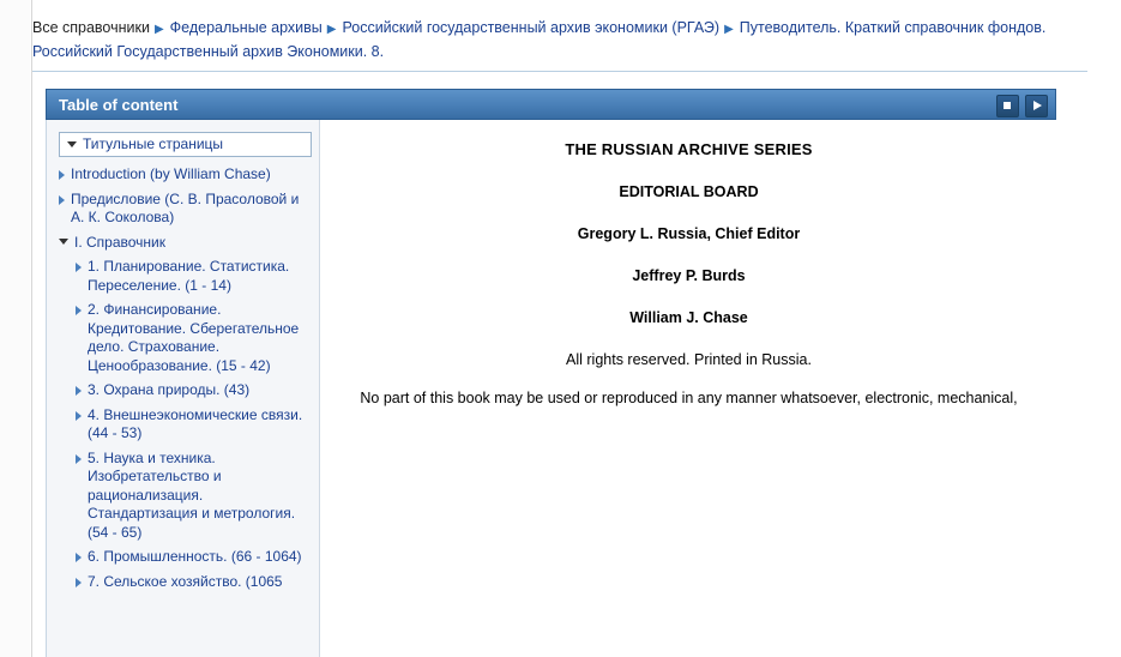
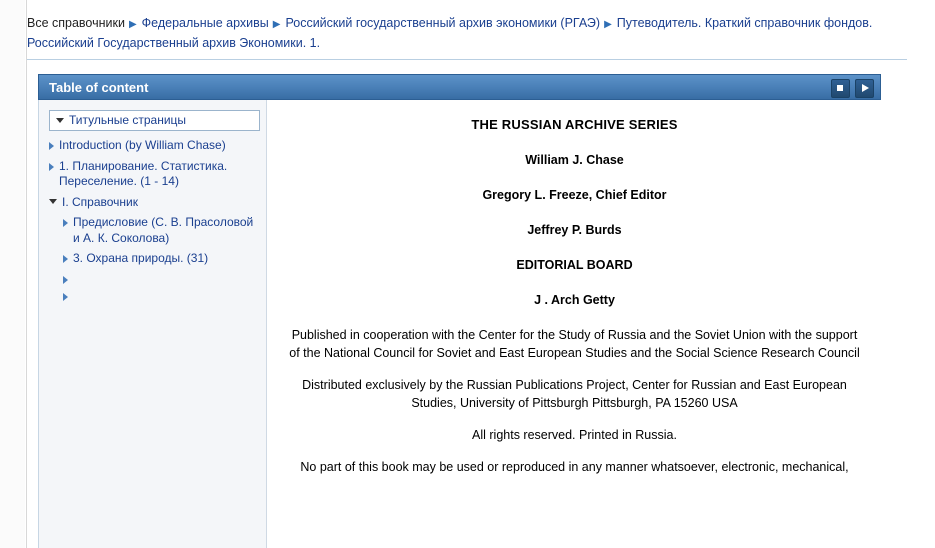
- Все справочники ▶ Федеральные архивы ▶ Российский государственный архив экономики (РГАЭ) ▶ Путеводитель. Краткий справочник фондов. Российский Государственный архив Экономики. 8.
+ Все справочники ▶ Федеральные архивы ▶ Российский государственный архив экономики (РГАЭ) ▶ Путеводитель. Краткий справочник фондов. Российский Государственный архив Экономики. 1.
  Table of content
  Титульные страницы
  Introduction (by William Chase)
- Предисловие (С. В. Прасоловой и А. К. Соколова)
+ 1. Планирование. Статистика. Переселение. (1 - 14)
  I. Справочник
- 1. Планирование. Статистика. Переселение. (1 - 14)
+ Предисловие (С. В. Прасоловой и А. К. Соколова)
- 2. Финансирование. Кредитование. Сберегательное дело. Страхование. Ценообразование. (15 - 42)
- 3. Охрана природы. (43)
+ 3. Охрана природы. (31)
- 4. Внешнеэкономические связи. (44 - 53)
- 5. Наука и техника. Изобретательство и рационализация. Стандартизация и метрология. (54 - 65)
- 6. Промышленность. (66 - 1064)
- 7. Сельское хозяйство. (1065
  THE RUSSIAN ARCHIVE SERIES
- EDITORIAL BOARD
+ William J. Chase
- Gregory L. Russia, Chief Editor
+ Gregory L. Freeze, Chief Editor
  Jeffrey P. Burds
- William J. Chase
+ EDITORIAL BOARD
+ J . Arch Getty
+ Published in cooperation with the Center for the Study of Russia and the Soviet Union with the support of the National Council for Soviet and East European Studies and the Social Science Research Council
+ Distributed exclusively by the Russian Publications Project, Center for Russian and East European Studies, University of Pittsburgh Pittsburgh, PA 15260 USA
  All rights reserved. Printed in Russia.
  No part of this book may be used or reproduced in any manner whatsoever, electronic, mechanical,
